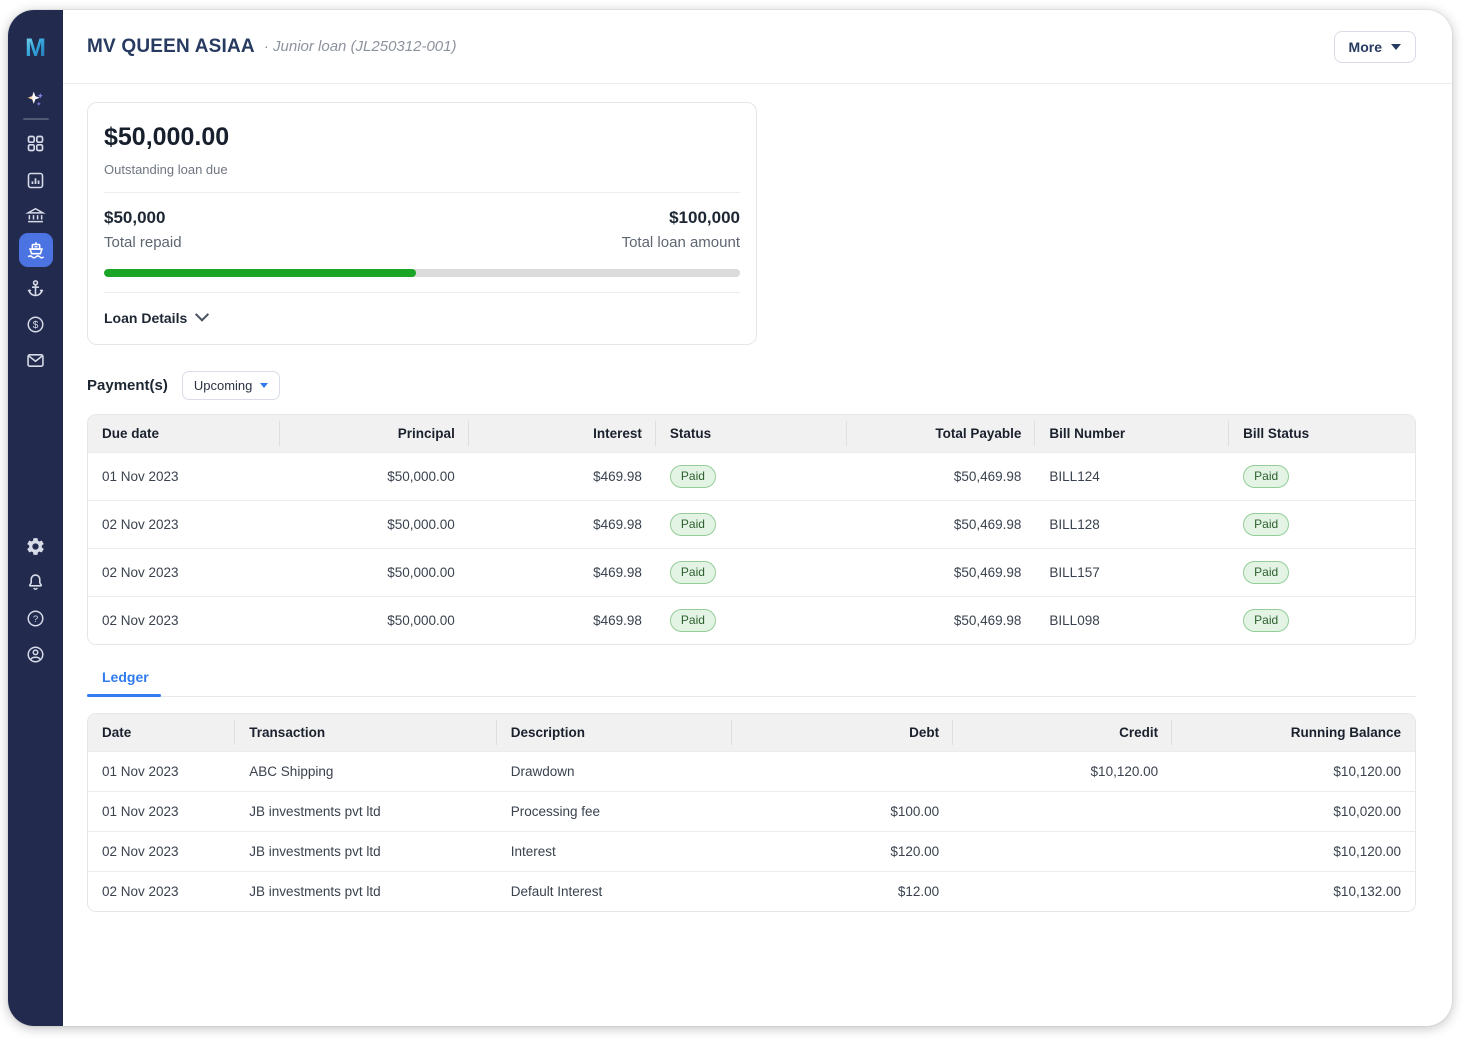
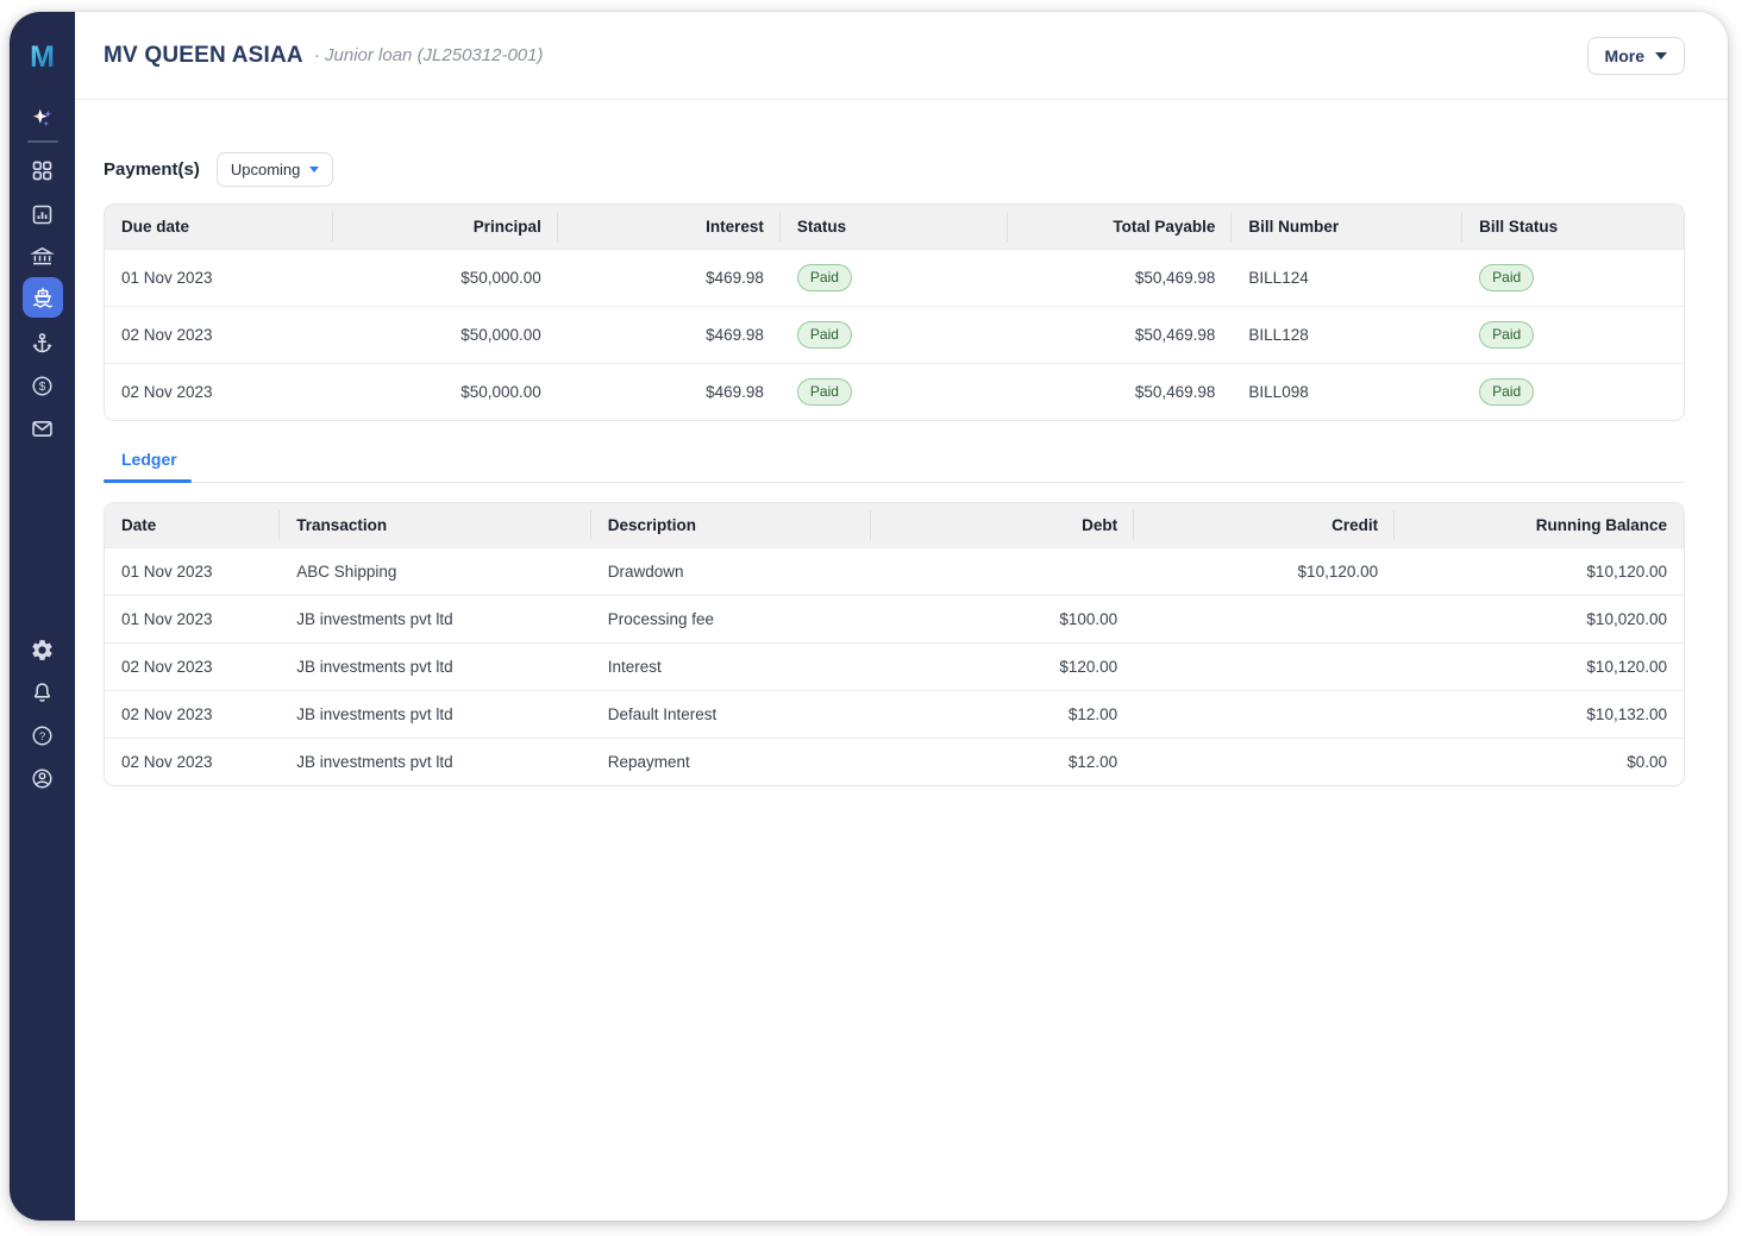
  M
  $
  ?
  MV QUEEN ASIAA
  · Junior loan (JL250312-001)
  More
- $50,000.00
- Outstanding loan due
- $50,000
- Total repaid
- $100,000
- Total loan amount
- Loan Details
  Payment(s)
  Upcoming
  Due date	Principal	Interest	Status	Total Payable	Bill Number	Bill Status
  01 Nov 2023	$50,000.00	$469.98	Paid	$50,469.98	BILL124	Paid
  02 Nov 2023	$50,000.00	$469.98	Paid	$50,469.98	BILL128	Paid
- 02 Nov 2023	$50,000.00	$469.98	Paid	$50,469.98	BILL157	Paid
  02 Nov 2023	$50,000.00	$469.98	Paid	$50,469.98	BILL098	Paid
  Ledger
  Date	Transaction	Description	Debt	Credit	Running Balance
  01 Nov 2023	ABC Shipping	Drawdown		$10,120.00	$10,120.00
  01 Nov 2023	JB investments pvt ltd	Processing fee	$100.00		$10,020.00
  02 Nov 2023	JB investments pvt ltd	Interest	$120.00		$10,120.00
  02 Nov 2023	JB investments pvt ltd	Default Interest	$12.00		$10,132.00
+ 02 Nov 2023	JB investments pvt ltd	Repayment	$12.00		$0.00
